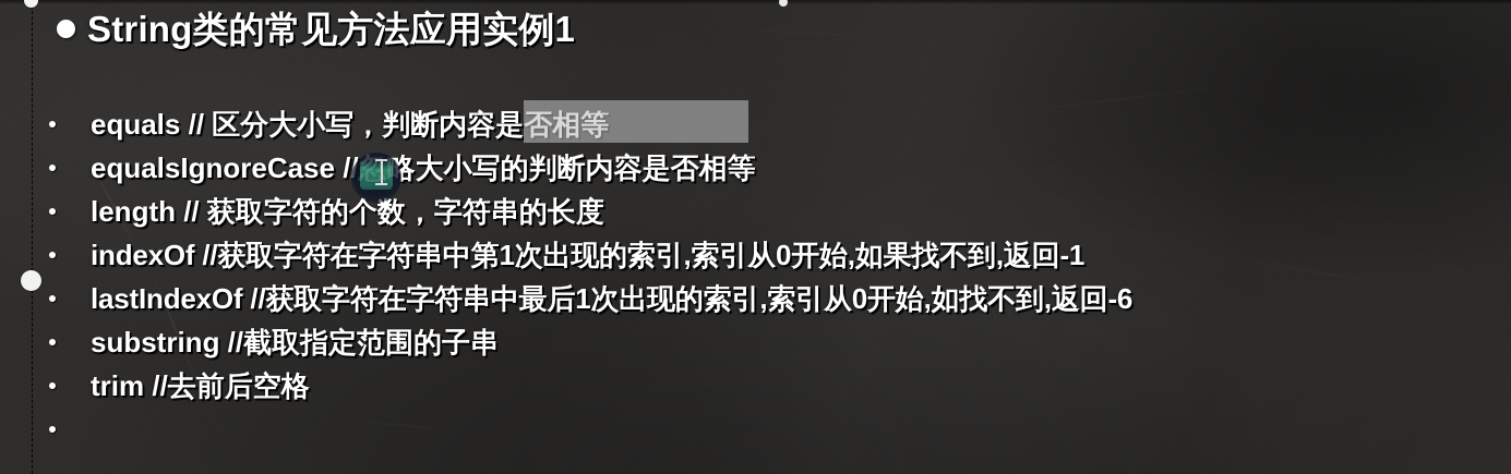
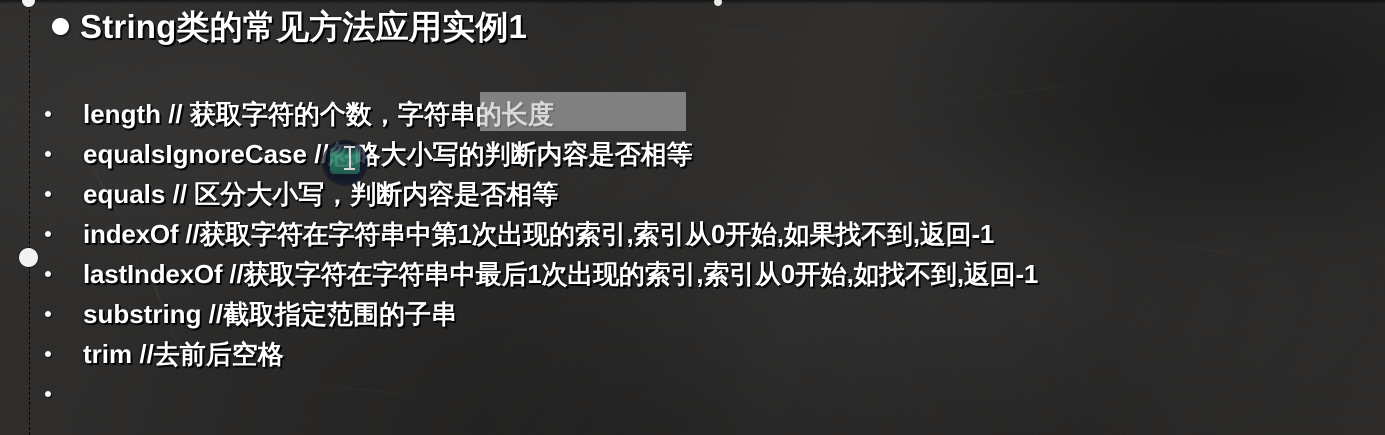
  String类的常见方法应用实例1
- equals // 区分大小写，判断内容是否相等
+ length // 获取字符的个数，字符串的长度
  equalsIgnoreCase /略大小写的判断内容是否相等
- length // 获取字符的个数，字符串的长度
+ equals // 区分大小写，判断内容是否相等
  indexOf //获取字符在字符串中第1次出现的索引,索引从0开始,如果找不到,返回-1
- lastIndexOf //获取字符在字符串中最后1次出现的索引,索引从0开始,如找不到,返回-6
+ lastIndexOf //获取字符在字符串中最后1次出现的索引,索引从0开始,如找不到,返回-1
  substring //截取指定范围的子串
  trim //去前后空格
